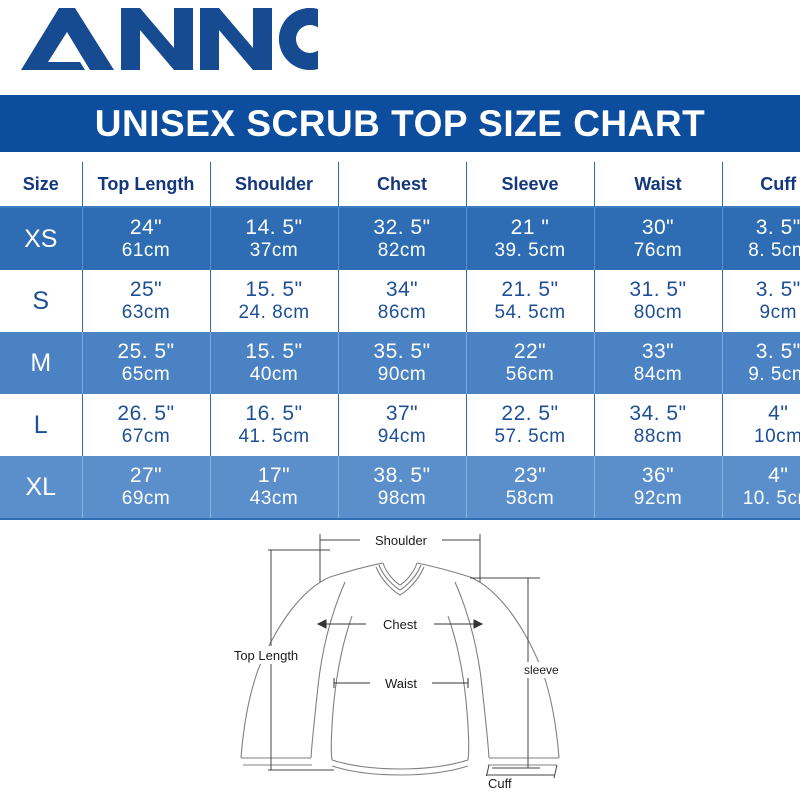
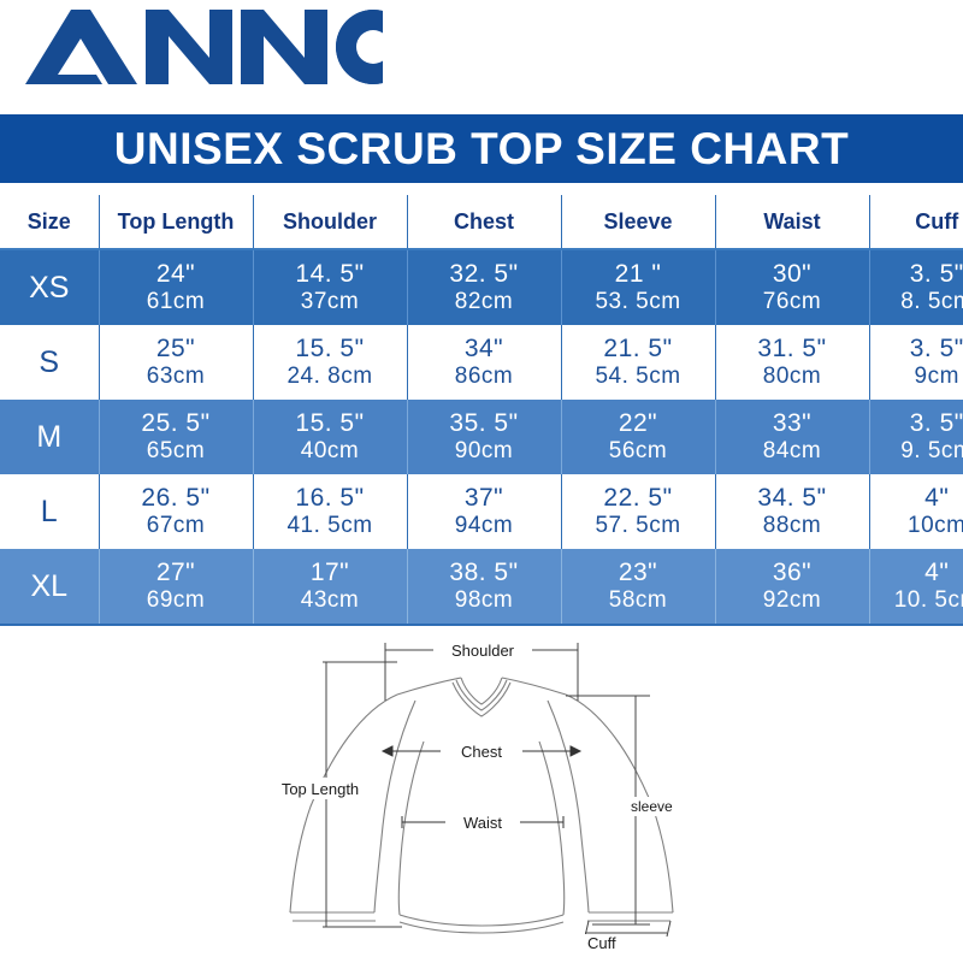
  UNISEX SCRUB TOP SIZE CHART
  Size	Top Length	Shoulder	Chest	Sleeve	Waist	Cuff
- XS	24" 61cm	14. 5" 37cm	32. 5" 82cm	21 " 39. 5cm	30" 76cm	3. 5" 8. 5c
+ XS	24" 61cm	14. 5" 37cm	32. 5" 82cm	21 " 53. 5cm	30" 76cm	3. 5" 8. 5c
  S	25" 63cm	15. 5" 24. 8cm	34" 86cm	21. 5" 54. 5cm	31. 5" 80cm	3. 5" 9cm
  M	25. 5" 65cm	15. 5" 40cm	35. 5" 90cm	22" 56cm	33" 84cm	3. 5" 9. 5c
  L	26. 5" 67cm	16. 5" 41. 5cm	37" 94cm	22. 5" 57. 5cm	34. 5" 88cm	4" 10cm
  XL	27" 69cm	17" 43cm	38. 5" 98cm	23" 58cm	36" 92cm	4" 10. 5c
  Shoulder
  Top Length
  sleeve
  Chest
  Waist
  Cuff
